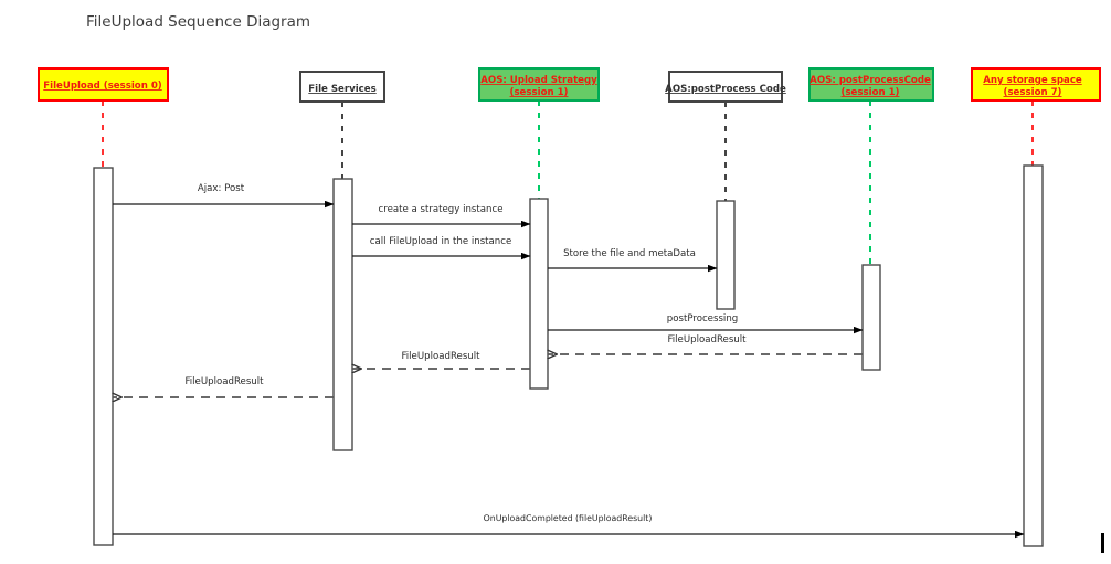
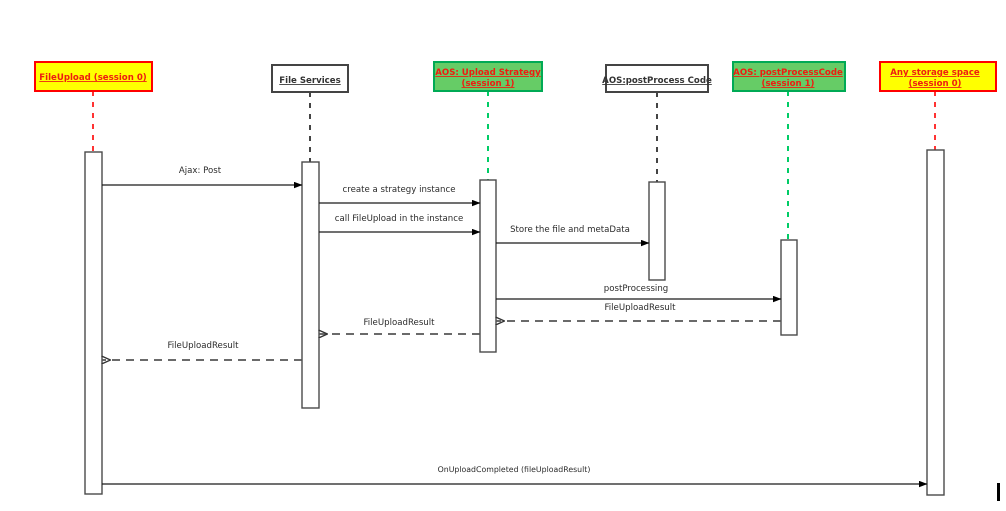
- FileUpload Sequence Diagram
  Ajax: Post
  create a strategy instance
  call FileUpload in the instance
  Store the file and metaData
  postProcessing
  FileUploadResult
  FileUploadResult
  FileUploadResult
  OnUploadCompleted (fileUploadResult)
  FileUpload (session 0)
  File Services
  AOS: Upload Strategy
  (session 1)
  AOS:postProcess Code
  AOS: postProcessCode
  (session 1)
  Any storage space
- (session 7)
+ (session 0)
